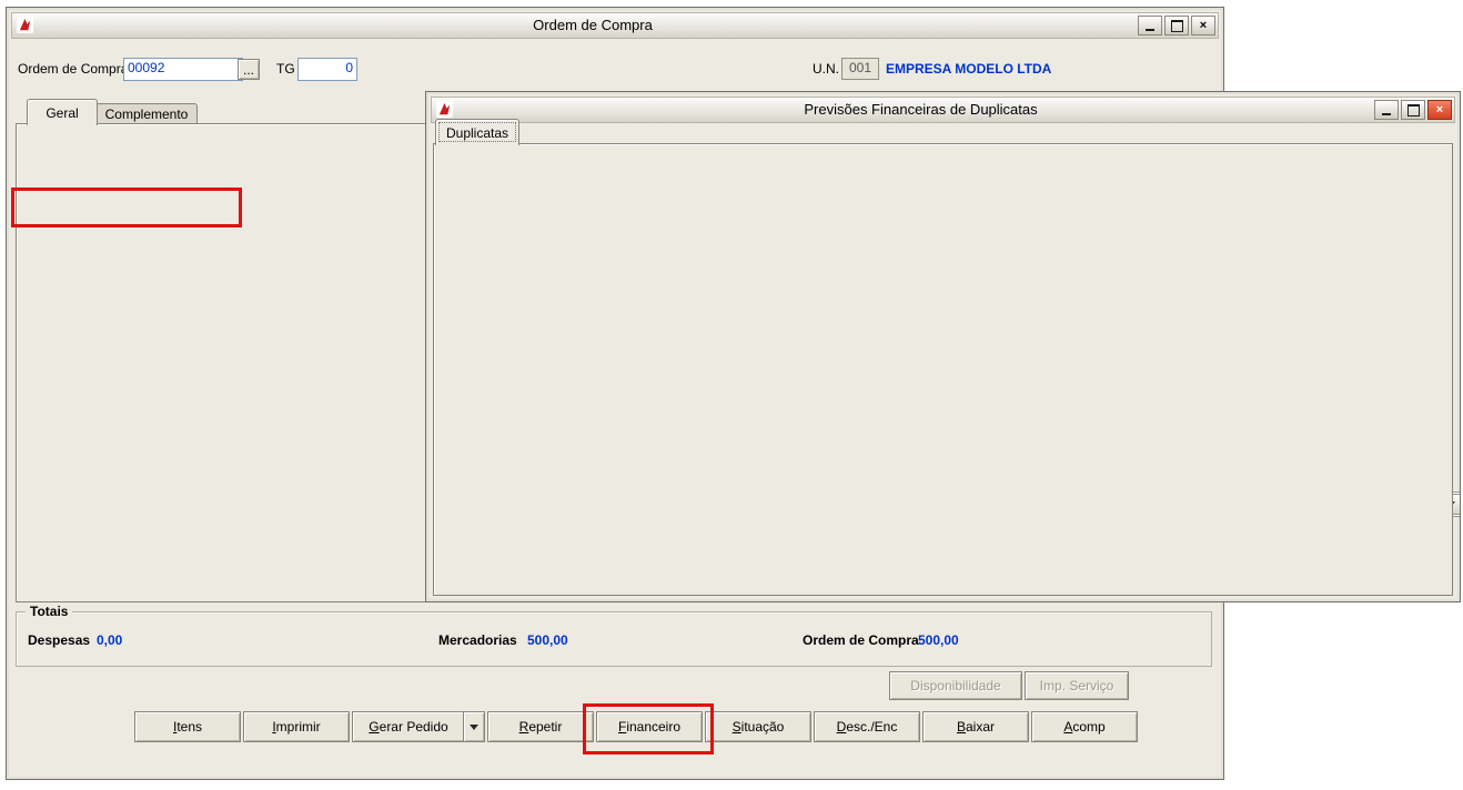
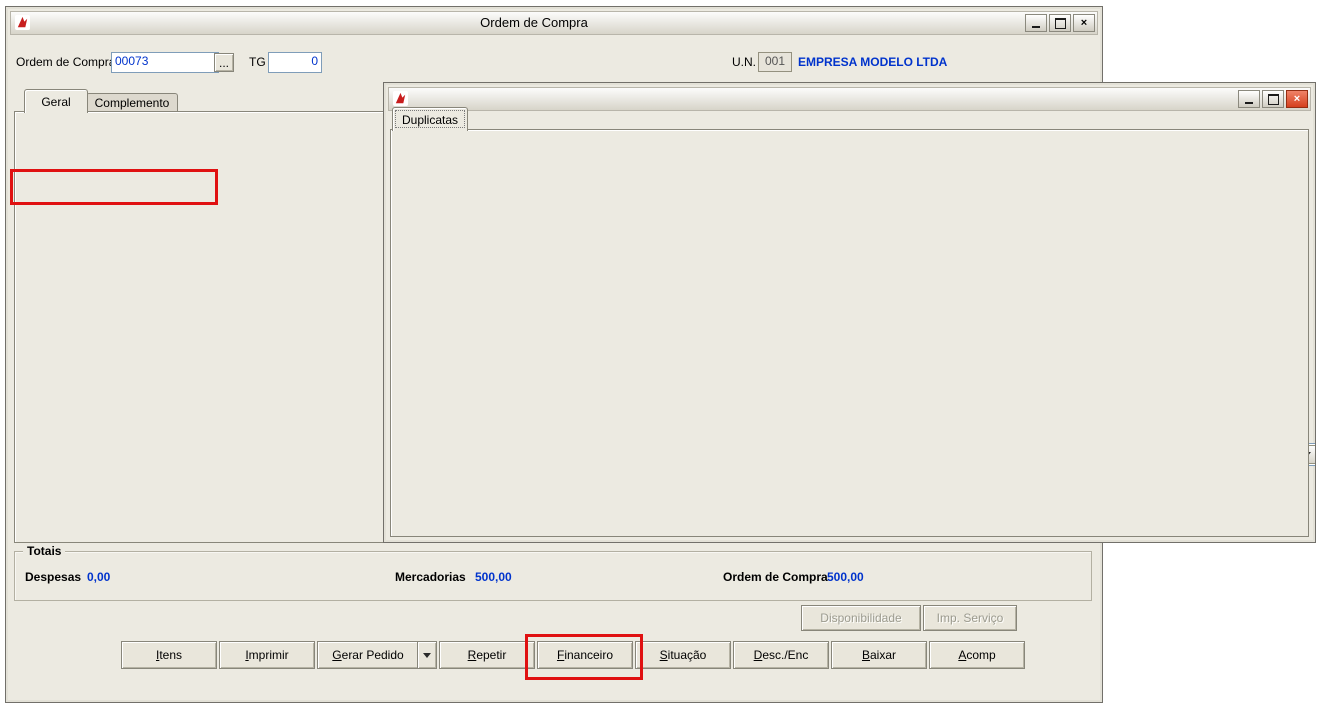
  Ordem de Compra
  ×
  Ordem de Compr
- 00092
+ 00073
  ...
  TG
  0
  U.N.
  001
  EMPRESA MODELO LTDA
  Geral
  Complemento
  Totais
  Despesas
  0,00
  Mercadorias
  500,00
  Ordem de Compra
  500,00
  Disponibilidade
  Imp. Serviço
  I
  tens
  I
  mprimir
  G
  erar Pedido
  R
  epetir
  F
  inanceiro
  S
  ituação
  D
  esc./Enc
  B
  aixar
  A
  comp
- Previsões Financeiras de Duplicatas
  ×
  Duplicatas
